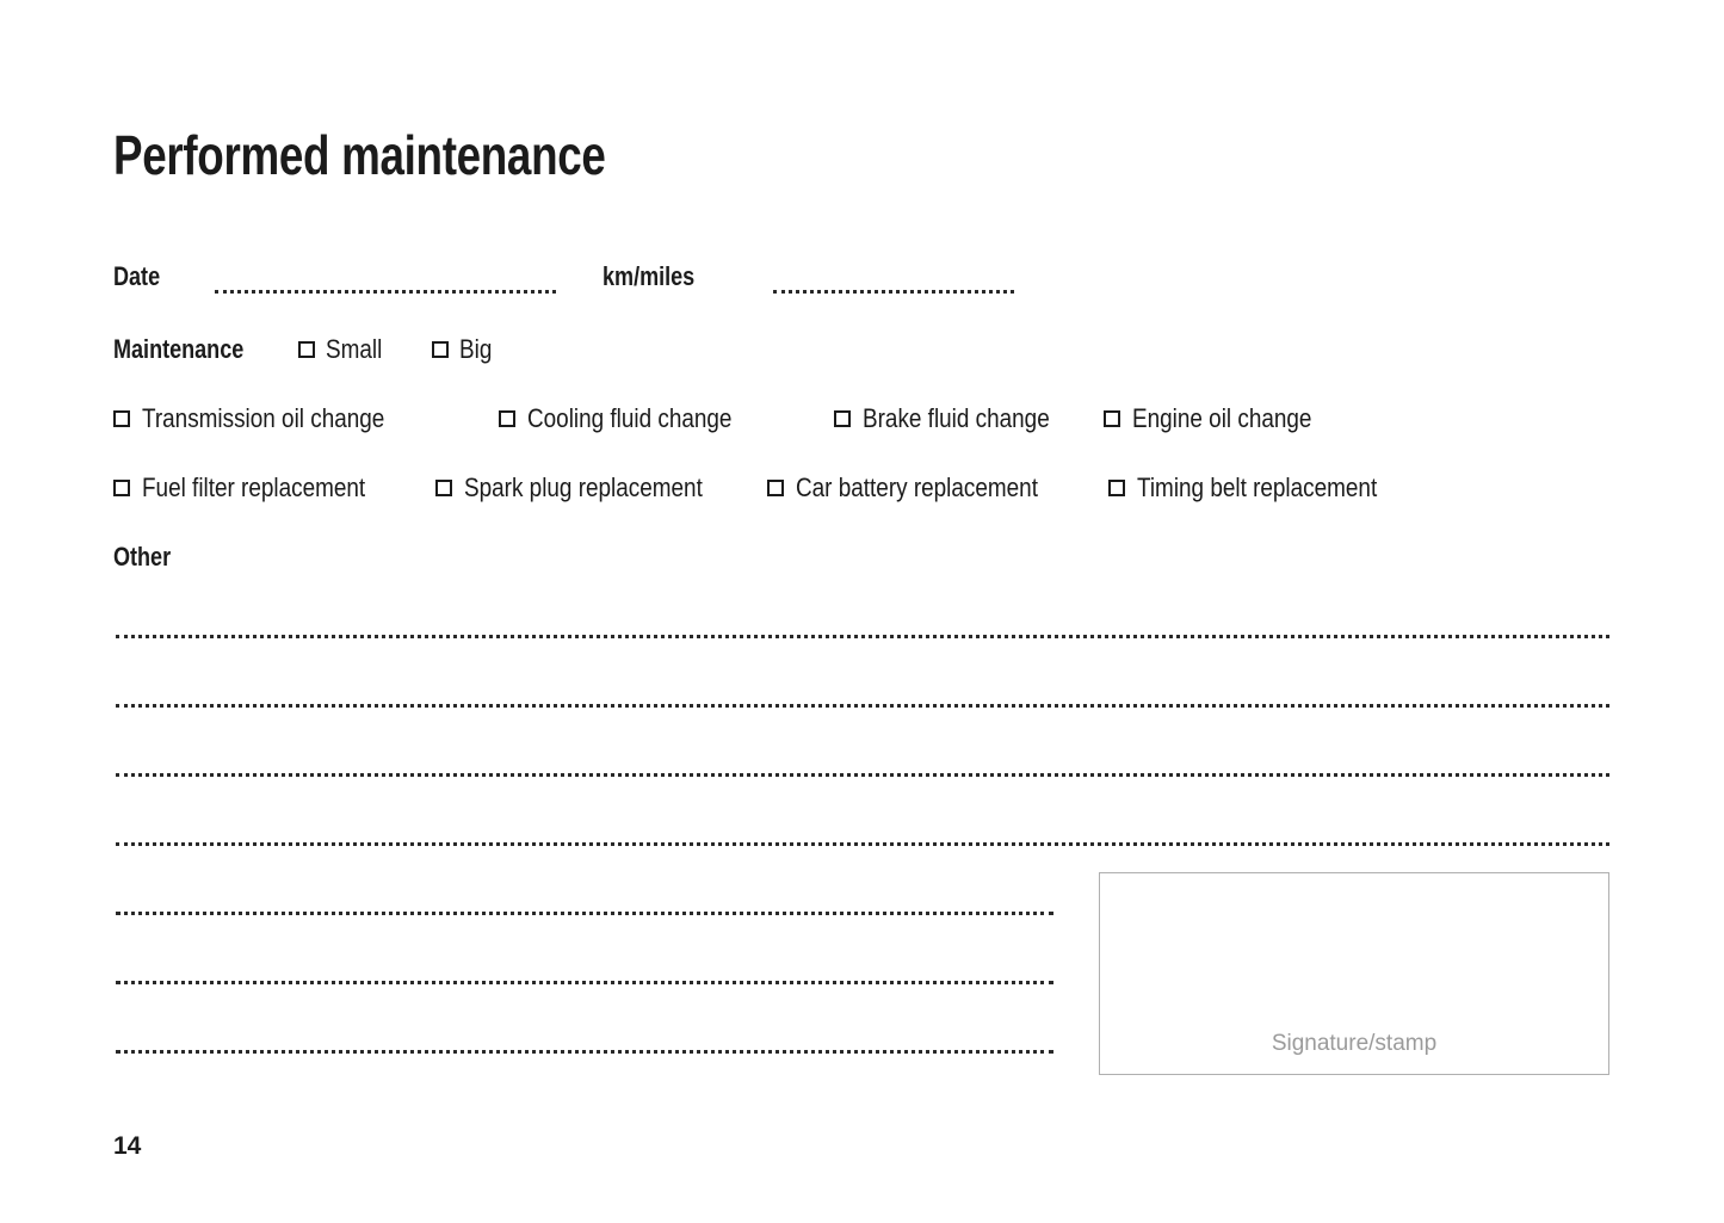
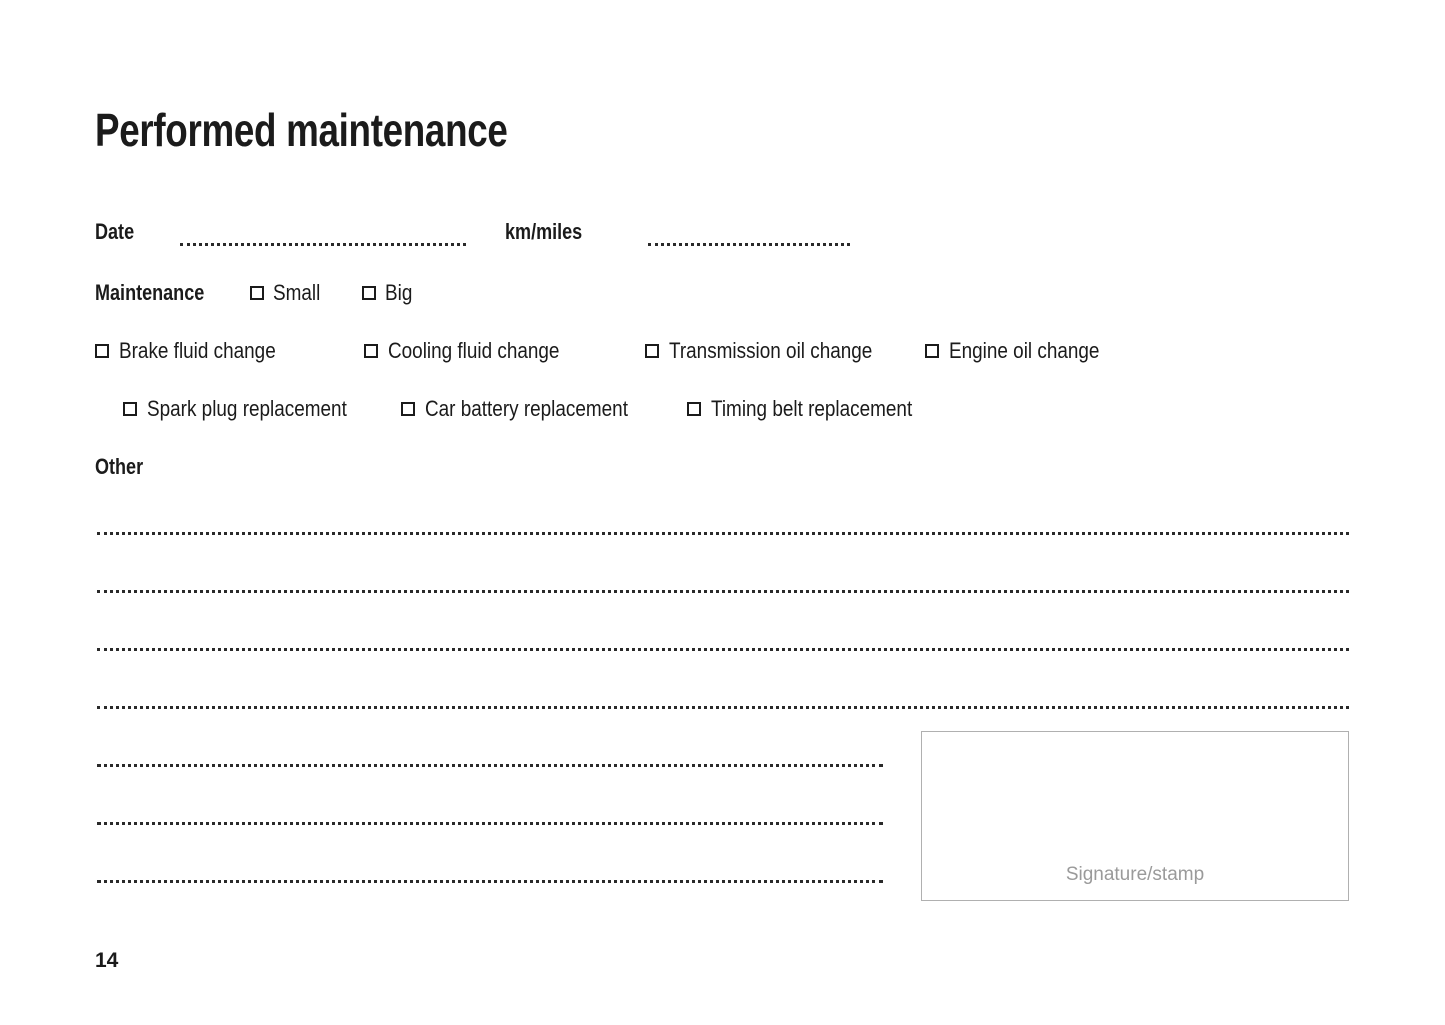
  Performed maintenance
  Date
  km/miles
  Maintenance
  Small
  Big
- Transmission oil change
+ Brake fluid change
  Cooling fluid change
- Brake fluid change
+ Transmission oil change
  Engine oil change
- Fuel filter replacement
  Spark plug replacement
  Car battery replacement
  Timing belt replacement
  Other
  Signature/stamp
  14
